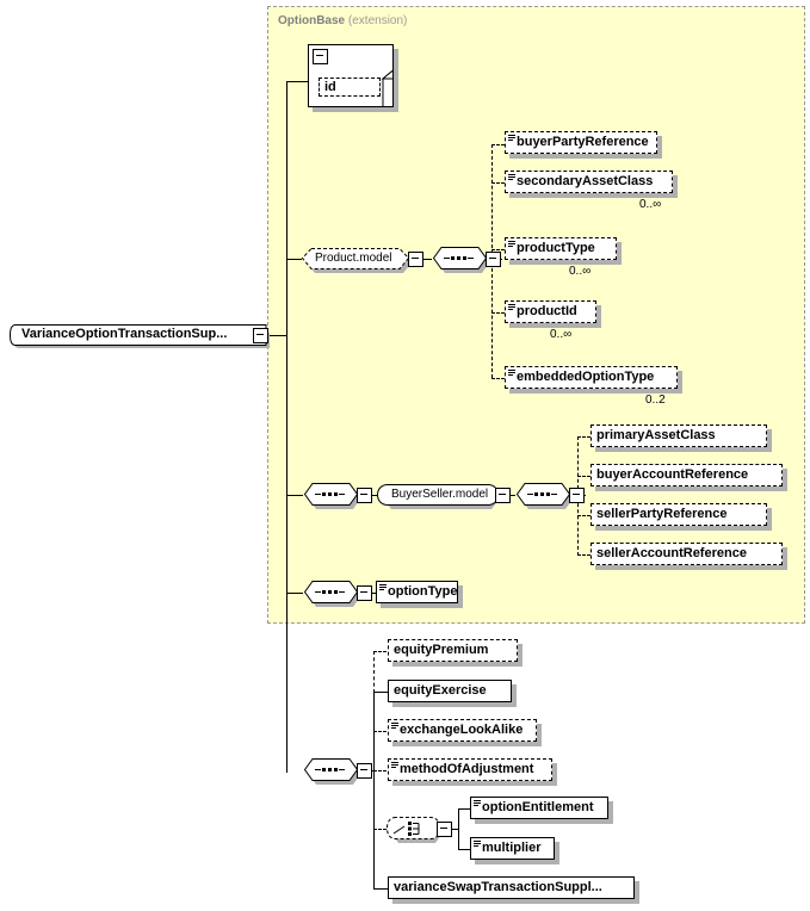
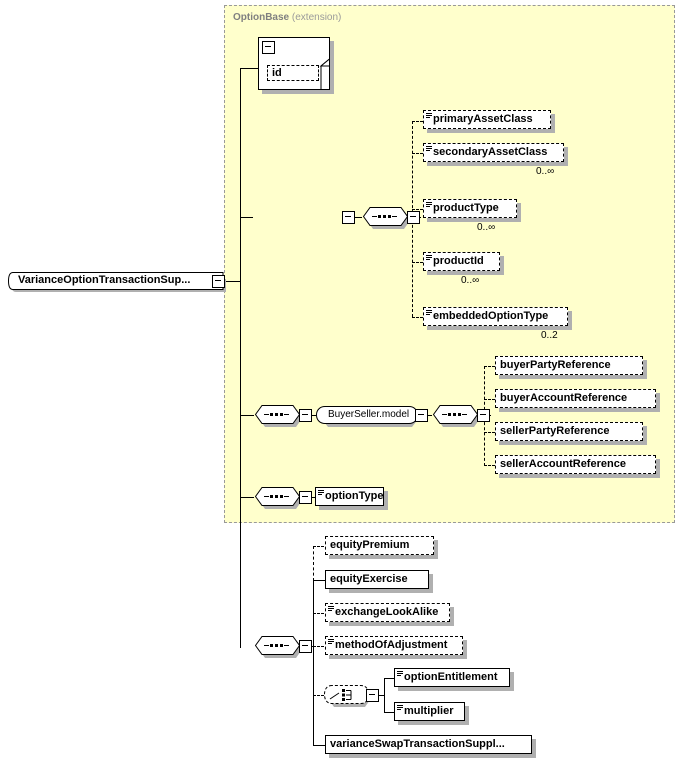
  OptionBase (extension)
  VarianceOptionTransactionSup...
  id
- Product.model
- buyerPartyReference
+ primaryAssetClass
  secondaryAssetClass
  0..∞
  productType
  0..∞
  productId
  0..∞
  embeddedOptionType
  0..2
  BuyerSeller.model
- primaryAssetClass
+ buyerPartyReference
  buyerAccountReference
  sellerPartyReference
  sellerAccountReference
  optionType
  equityPremium
  equityExercise
  exchangeLookAlike
  methodOfAdjustment
  optionEntitlement
  multiplier
  varianceSwapTransactionSuppl...
